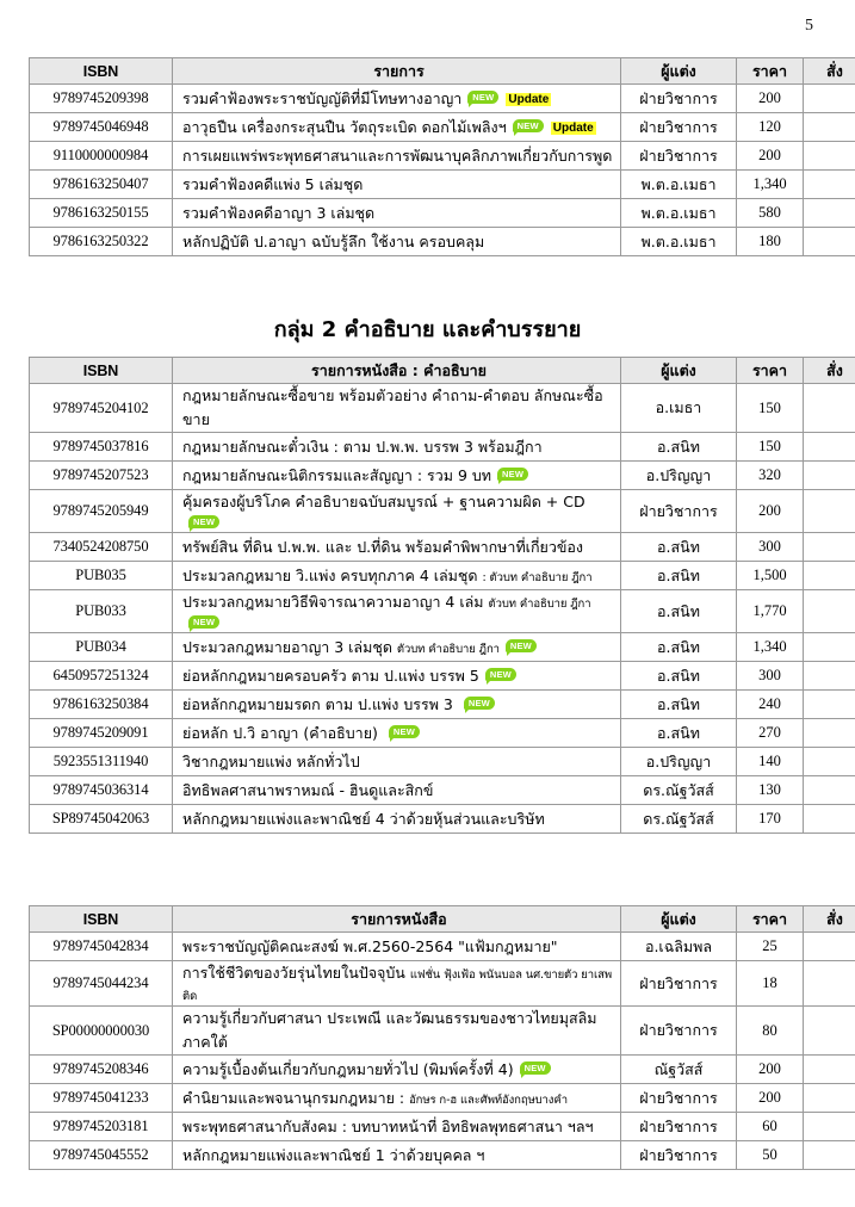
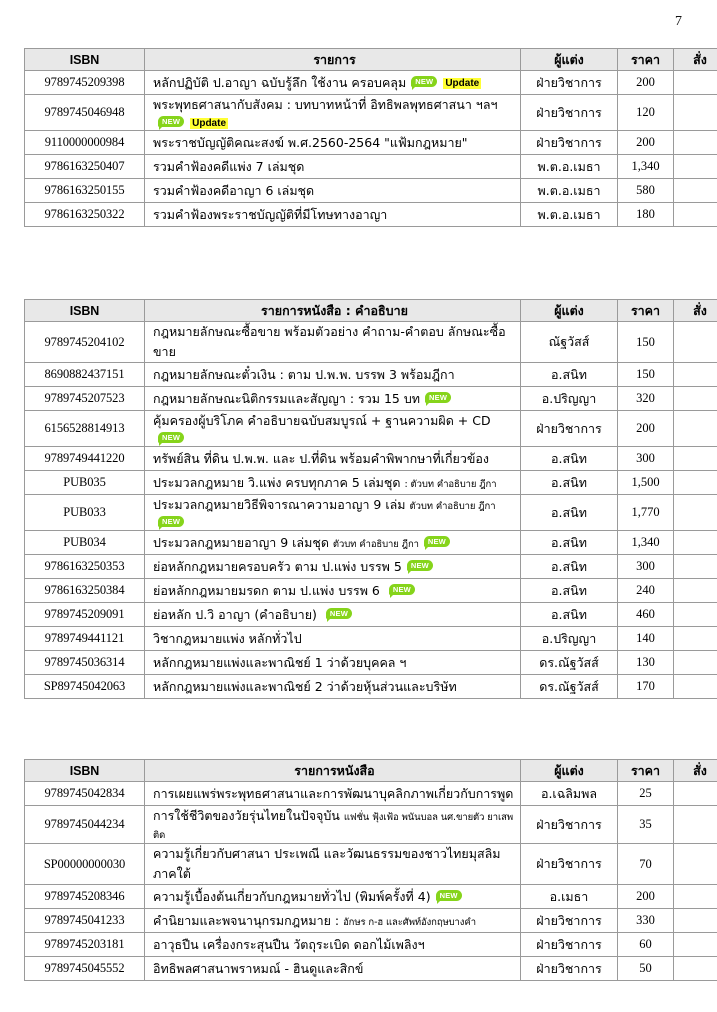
- 5
+ 7
  ISBN	รายการ	ผู้แต่ง	ราคา	สั่ง
- 9789745209398	รวมคำฟ้องพระราชบัญญัติที่มีโทษทางอาญา NEW Update	ฝ่ายวิชาการ	200
+ 9789745209398	หลักปฏิบัติ ป.อาญา ฉบับรู้ลึก ใช้งาน ครอบคลุม NEW Update	ฝ่ายวิชาการ	200
- 9789745046948	อาวุธปืน เครื่องกระสุนปืน วัตถุระเบิด ดอกไม้เพลิงฯ NEW Update	ฝ่ายวิชาการ	120
+ 9789745046948	พระพุทธศาสนากับสังคม : บทบาทหน้าที่ อิทธิพลพุทธศาสนา ฯลฯNEW Update	ฝ่ายวิชาการ	120
- 9110000000984	การเผยแพร่พระพุทธศาสนาและการพัฒนาบุคลิกภาพเกี่ยวกับการพูด	ฝ่ายวิชาการ	200
+ 9110000000984	พระราชบัญญัติคณะสงฆ์ พ.ศ.2560-2564 "แฟ้มกฎหมาย"	ฝ่ายวิชาการ	200
- 9786163250407	รวมคำฟ้องคดีแพ่ง 5 เล่มชุด	พ.ต.อ.เมธา	1,340
+ 9786163250407	รวมคำฟ้องคดีแพ่ง 7 เล่มชุด	พ.ต.อ.เมธา	1,340
- 9786163250155	รวมคำฟ้องคดีอาญา 3 เล่มชุด	พ.ต.อ.เมธา	580
+ 9786163250155	รวมคำฟ้องคดีอาญา 6 เล่มชุด	พ.ต.อ.เมธา	580
- 9786163250322	หลักปฏิบัติ ป.อาญา ฉบับรู้ลึก ใช้งาน ครอบคลุม	พ.ต.อ.เมธา	180
+ 9786163250322	รวมคำฟ้องพระราชบัญญัติที่มีโทษทางอาญา	พ.ต.อ.เมธา	180
- กลุ่ม 2 คำอธิบาย และคำบรรยาย
  ISBN	รายการหนังสือ : คำอธิบาย	ผู้แต่ง	ราคา	สั่ง
- 9789745204102	กฎหมายลักษณะซื้อขาย พร้อมตัวอย่าง คำถาม-คำตอบ ลักษณะซื้อขาย	อ.เมธา	150
+ 9789745204102	กฎหมายลักษณะซื้อขาย พร้อมตัวอย่าง คำถาม-คำตอบ ลักษณะซื้อขาย	ณัฐวัสส์	150
- 9789745037816	กฎหมายลักษณะตั๋วเงิน : ตาม ป.พ.พ. บรรพ 3 พร้อมฎีกา	อ.สนิท	150
+ 8690882437151	กฎหมายลักษณะตั๋วเงิน : ตาม ป.พ.พ. บรรพ 3 พร้อมฎีกา	อ.สนิท	150
- 9789745207523	กฎหมายลักษณะนิติกรรมและสัญญา : รวม 9 บท NEW	อ.ปริญญา	320
+ 9789745207523	กฎหมายลักษณะนิติกรรมและสัญญา : รวม 15 บท NEW	อ.ปริญญา	320
- 9789745205949	คุ้มครองผู้บริโภค คำอธิบายฉบับสมบูรณ์ + ฐานความผิด + CDNEW	ฝ่ายวิชาการ	200
+ 6156528814913	คุ้มครองผู้บริโภค คำอธิบายฉบับสมบูรณ์ + ฐานความผิด + CDNEW	ฝ่ายวิชาการ	200
- 7340524208750	ทรัพย์สิน ที่ดิน ป.พ.พ. และ ป.ที่ดิน พร้อมคำพิพากษาที่เกี่ยวข้อง	อ.สนิท	300
+ 9789749441220	ทรัพย์สิน ที่ดิน ป.พ.พ. และ ป.ที่ดิน พร้อมคำพิพากษาที่เกี่ยวข้อง	อ.สนิท	300
- PUB035	ประมวลกฎหมาย วิ.แพ่ง ครบทุกภาค 4 เล่มชุด : ตัวบท คำอธิบาย ฎีกา	อ.สนิท	1,500
+ PUB035	ประมวลกฎหมาย วิ.แพ่ง ครบทุกภาค 5 เล่มชุด : ตัวบท คำอธิบาย ฎีกา	อ.สนิท	1,500
- PUB033	ประมวลกฎหมายวิธีพิจารณาความอาญา 4 เล่ม ตัวบท คำอธิบาย ฎีกาNEW	อ.สนิท	1,770
+ PUB033	ประมวลกฎหมายวิธีพิจารณาความอาญา 9 เล่ม ตัวบท คำอธิบาย ฎีกาNEW	อ.สนิท	1,770
- PUB034	ประมวลกฎหมายอาญา 3 เล่มชุด ตัวบท คำอธิบาย ฎีกา NEW	อ.สนิท	1,340
+ PUB034	ประมวลกฎหมายอาญา 9 เล่มชุด ตัวบท คำอธิบาย ฎีกา NEW	อ.สนิท	1,340
- 6450957251324	ย่อหลักกฎหมายครอบครัว ตาม ป.แพ่ง บรรพ 5 NEW	อ.สนิท	300
+ 9786163250353	ย่อหลักกฎหมายครอบครัว ตาม ป.แพ่ง บรรพ 5 NEW	อ.สนิท	300
- 9786163250384	ย่อหลักกฎหมายมรดก ตาม ป.แพ่ง บรรพ 3 NEW	อ.สนิท	240
+ 9786163250384	ย่อหลักกฎหมายมรดก ตาม ป.แพ่ง บรรพ 6 NEW	อ.สนิท	240
- 9789745209091	ย่อหลัก ป.วิ อาญา (คำอธิบาย) NEW	อ.สนิท	270
+ 9789745209091	ย่อหลัก ป.วิ อาญา (คำอธิบาย) NEW	อ.สนิท	460
- 5923551311940	วิชากฎหมายแพ่ง หลักทั่วไป	อ.ปริญญา	140
+ 9789749441121	วิชากฎหมายแพ่ง หลักทั่วไป	อ.ปริญญา	140
- 9789745036314	อิทธิพลศาสนาพราหมณ์ - ฮินดูและสิกข์	ดร.ณัฐวัสส์	130
+ 9789745036314	หลักกฎหมายแพ่งและพาณิชย์ 1 ว่าด้วยบุคคล ฯ	ดร.ณัฐวัสส์	130
- SP89745042063	หลักกฎหมายแพ่งและพาณิชย์ 4 ว่าด้วยหุ้นส่วนและบริษัท	ดร.ณัฐวัสส์	170
+ SP89745042063	หลักกฎหมายแพ่งและพาณิชย์ 2 ว่าด้วยหุ้นส่วนและบริษัท	ดร.ณัฐวัสส์	170
  ISBN	รายการหนังสือ	ผู้แต่ง	ราคา	สั่ง
- 9789745042834	พระราชบัญญัติคณะสงฆ์ พ.ศ.2560-2564 "แฟ้มกฎหมาย"	อ.เฉลิมพล	25
+ 9789745042834	การเผยแพร่พระพุทธศาสนาและการพัฒนาบุคลิกภาพเกี่ยวกับการพูด	อ.เฉลิมพล	25
- 9789745044234	การใช้ชีวิตของวัยรุ่นไทยในปัจจุบัน แฟชั่น ฟุ้งเฟ้อ พนันบอล นศ.ขายตัว ยาเสพติด	ฝ่ายวิชาการ	18
+ 9789745044234	การใช้ชีวิตของวัยรุ่นไทยในปัจจุบัน แฟชั่น ฟุ้งเฟ้อ พนันบอล นศ.ขายตัว ยาเสพติด	ฝ่ายวิชาการ	35
- SP00000000030	ความรู้เกี่ยวกับศาสนา ประเพณี และวัฒนธรรมของชาวไทยมุสลิมภาคใต้	ฝ่ายวิชาการ	80
+ SP00000000030	ความรู้เกี่ยวกับศาสนา ประเพณี และวัฒนธรรมของชาวไทยมุสลิมภาคใต้	ฝ่ายวิชาการ	70
- 9789745208346	ความรู้เบื้องต้นเกี่ยวกับกฎหมายทั่วไป (พิมพ์ครั้งที่ 4) NEW	ณัฐวัสส์	200
+ 9789745208346	ความรู้เบื้องต้นเกี่ยวกับกฎหมายทั่วไป (พิมพ์ครั้งที่ 4) NEW	อ.เมธา	200
- 9789745041233	คำนิยามและพจนานุกรมกฎหมาย : อักษร ก-ฮ และศัพท์อังกฤษบางคำ	ฝ่ายวิชาการ	200
+ 9789745041233	คำนิยามและพจนานุกรมกฎหมาย : อักษร ก-ฮ และศัพท์อังกฤษบางคำ	ฝ่ายวิชาการ	330
- 9789745203181	พระพุทธศาสนากับสังคม : บทบาทหน้าที่ อิทธิพลพุทธศาสนา ฯลฯ	ฝ่ายวิชาการ	60
+ 9789745203181	อาวุธปืน เครื่องกระสุนปืน วัตถุระเบิด ดอกไม้เพลิงฯ	ฝ่ายวิชาการ	60
- 9789745045552	หลักกฎหมายแพ่งและพาณิชย์ 1 ว่าด้วยบุคคล ฯ	ฝ่ายวิชาการ	50
+ 9789745045552	อิทธิพลศาสนาพราหมณ์ - ฮินดูและสิกข์	ฝ่ายวิชาการ	50
